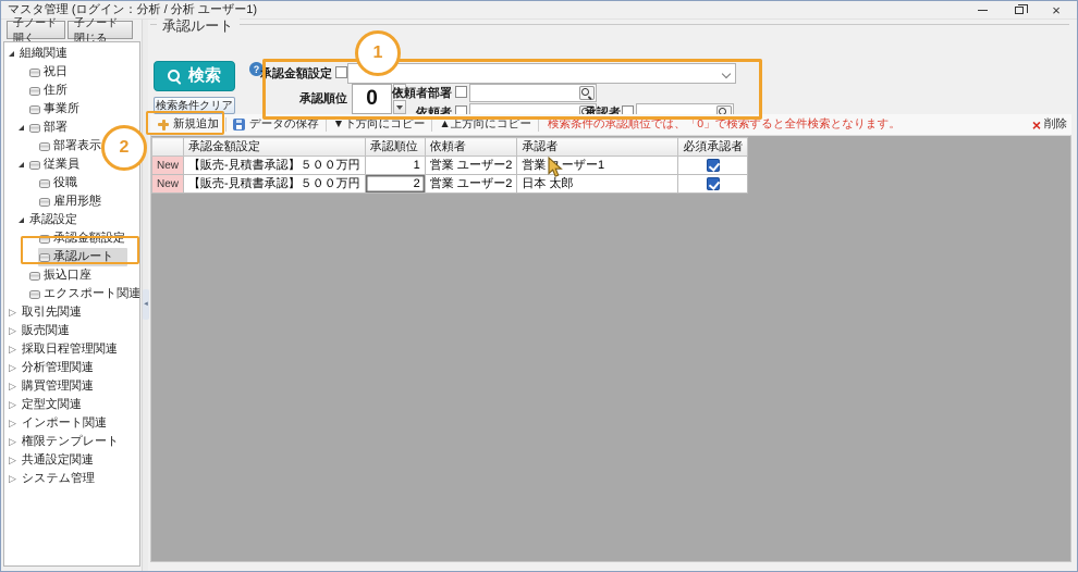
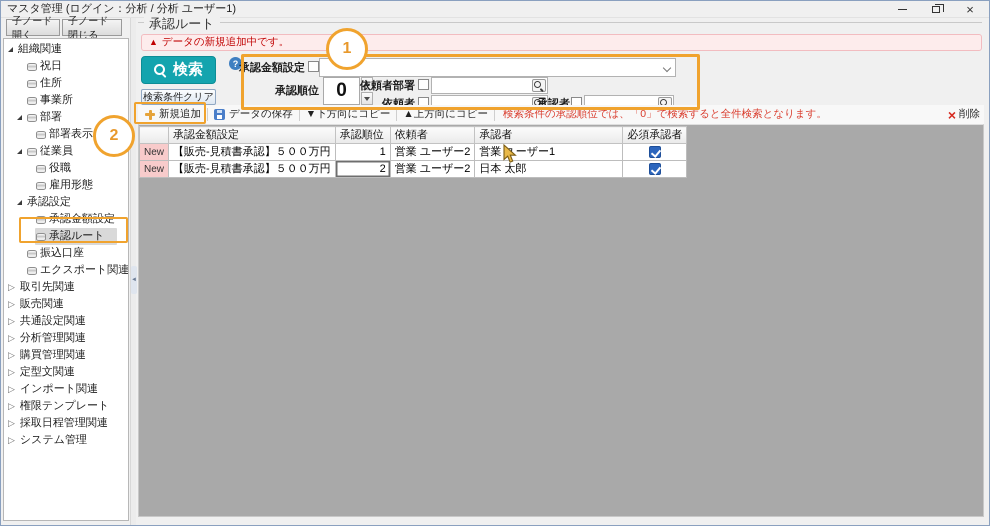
  マスタ管理 (ログイン：分析 / 分析 ユーザー1)
  ×
  子ノード開く
  子ノード閉じる
  組織関連
  祝日
  住所
  事業所
  部署
  部署表示
  従業員
  役職
  雇用形態
  承認設定
  承認金額設定
  承認ルート
  振込口座
  エクスポート関連
  ▷
  取引先関連
  ▷
  販売関連
  ▷
- 採取日程管理関連
+ 共通設定関連
  ▷
  分析管理関連
  ▷
  購買管理関連
  ▷
  定型文関連
  ▷
  インポート関連
  ▷
  権限テンプレート
  ▷
- 共通設定関連
+ 採取日程管理関連
  ▷
  システム管理
  承認ルート
+ ▲
+ データの新規追加中です。
  検索
  ?
  検索条件クリア
  承認金額設定
  承認順位
  0
  依頼者部署
  依頼者
  承認者
  新規追加
  データの保存
  ▼下方向にコピー
  ▲上方向にコピー
  検索条件の承認順位では、「0」で検索すると全件検索となります。
  ×
  削除
  	承認金額設定	承認順位	依頼者	承認者	必須承認者
  New	【販売-見積書承認】５００万円	1	営業 ユーザー2	営業ーザー1
  New	【販売-見積書承認】５００万円	2	営業 ユーザー2	日本 太郎
  1
  2
